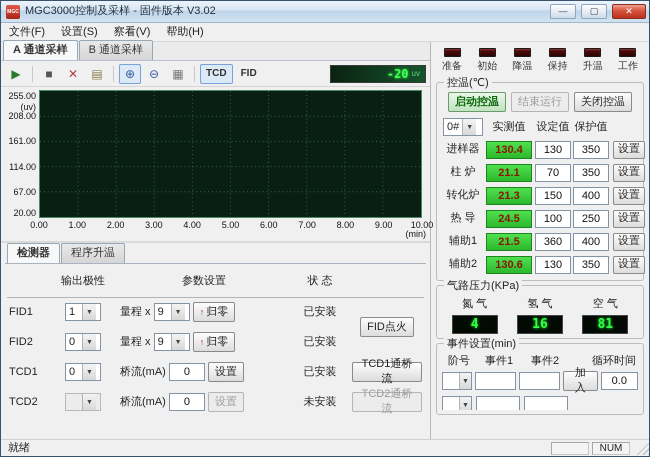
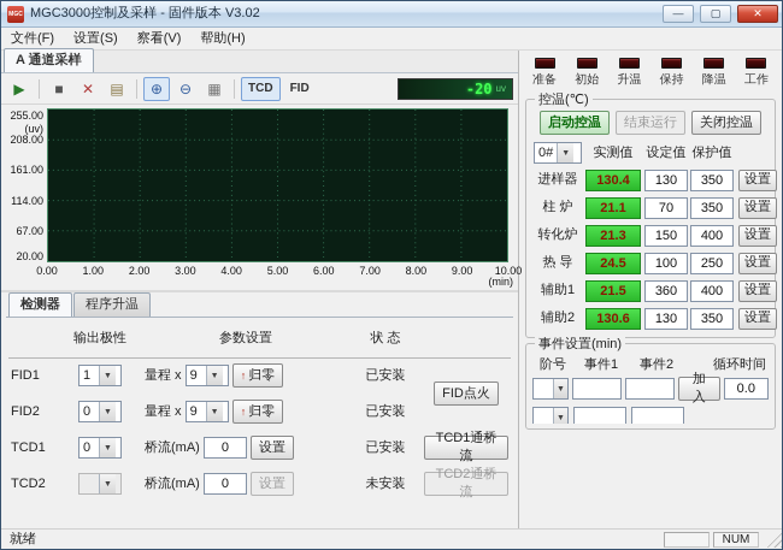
  MGC3000控制及采样 - 固件版本 V3.02
  —
  ▢
  ✕
  文件(F)
  设置(S)
  察看(V)
  帮助(H)
  A 通道采样
- B 通道采样
  ▶
  ■
  ✕
  ▤
  ⊕
  ⊖
  ▦
  TCD
  FID
  -20
  uv
  255.00
  (uv)
  208.00
  161.00
  114.00
  67.00
  20.00
  0.00
  1.00
  2.00
  3.00
  4.00
  5.00
  6.00
  7.00
  8.00
  9.00
  10.00
  (min)
  检测器
  程序升温
  	输出极性	参数设置	状 态
  FID1	1	量程 x 9 ↑ 归零	已安装	FID点火
  FID2	0	量程 x 9 ↑ 归零	已安装
  TCD1	0	桥流(mA) 0 设置	已安装	TCD1通桥流
  TCD2		桥流(mA) 0 设置	未安装	TCD2通桥流
  准备
  初始
- 降温
+ 升温
  保持
- 升温
+ 降温
  工作
  控温(℃)
  启动控温
  结束运行
  关闭控温
  0#	实测值	设定值	保护值
  进样器	130.4	130	350	设置
  柱 炉	21.1	70	350	设置
  转化炉	21.3	150	400	设置
  热 导	24.5	100	250	设置
  辅助1	21.5	360	400	设置
  辅助2	130.6	130	350	设置
- 气路压力(KPa)
- 氮 气
- 4
- 氢 气
- 16
- 空 气
- 81
  事件设置(min)
  阶号
  事件1
  事件2
  循环时间
  加入
  0.0
  就绪
  NUM
